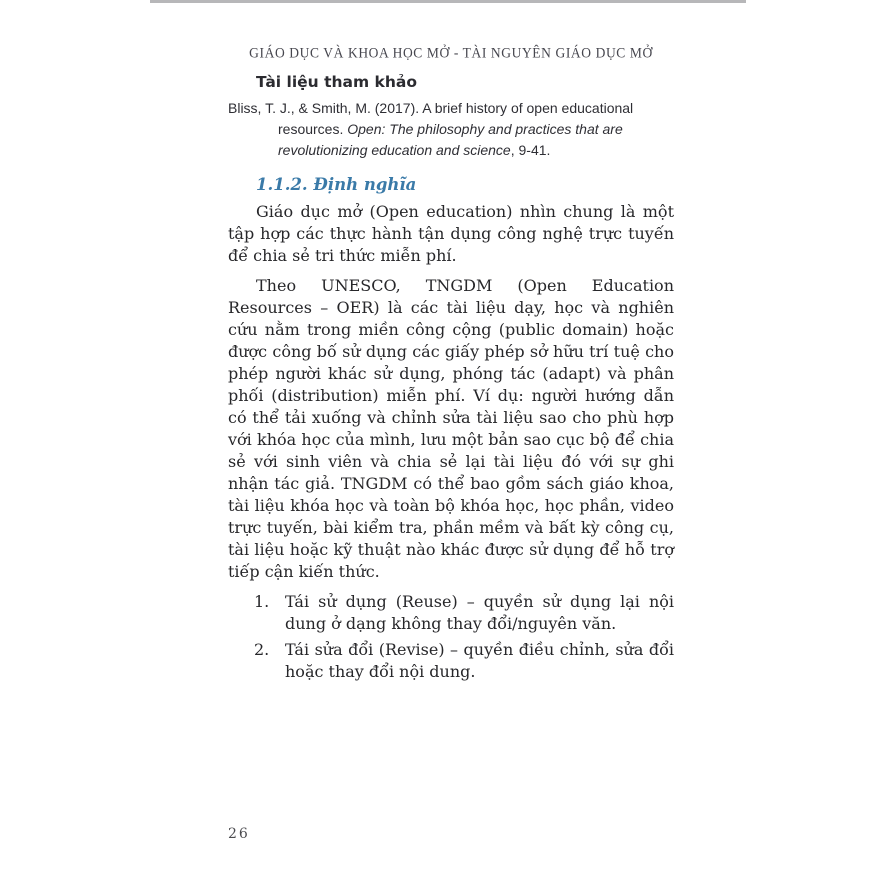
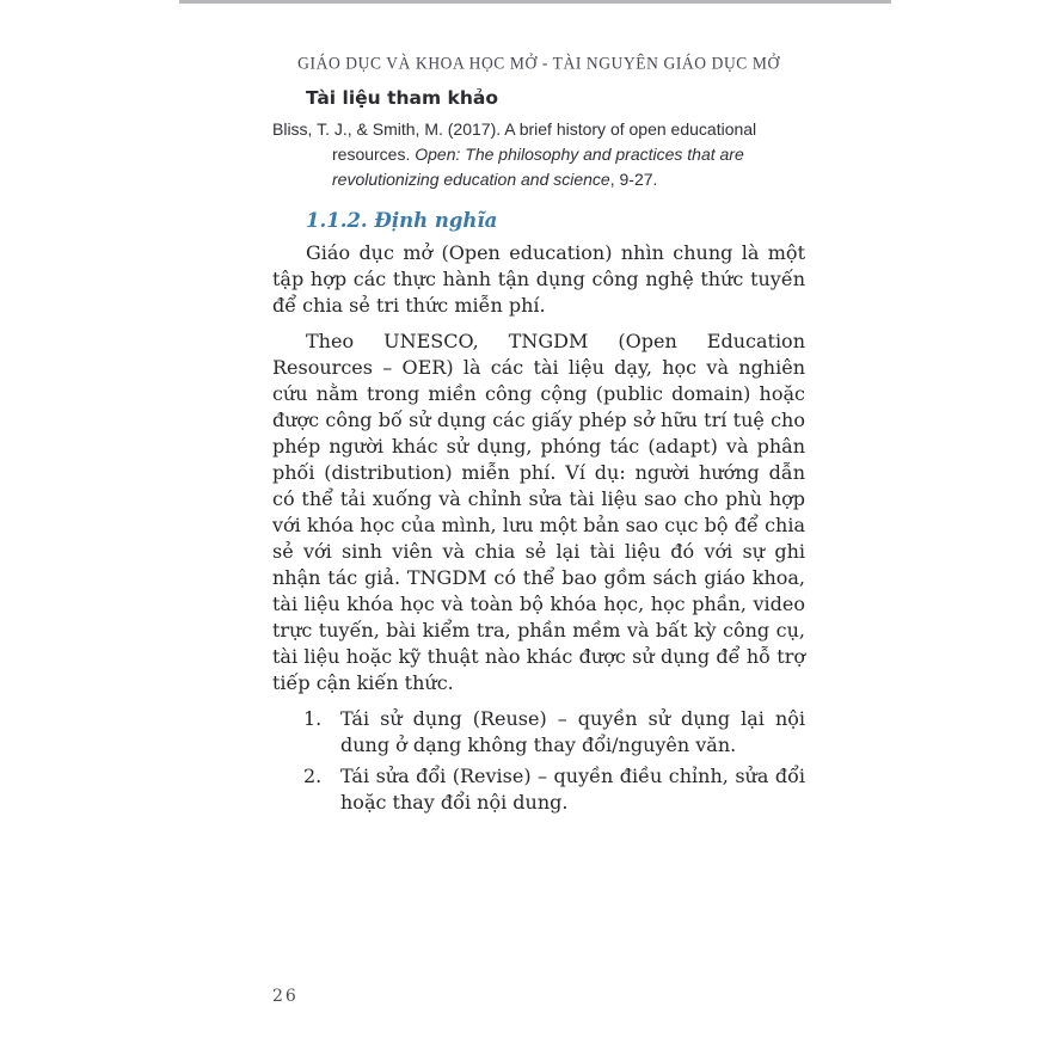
  GIÁO DỤC VÀ KHOA HỌC MỞ - TÀI NGUYÊN GIÁO DỤC MỞ
  Tài liệu tham khảo
- Bliss, T. J., & Smith, M. (2017). A brief history of open educational resources. Open: The philosophy and practices that are revolutionizing education and science, 9-41.
+ Bliss, T. J., & Smith, M. (2017). A brief history of open educational resources. Open: The philosophy and practices that are revolutionizing education and science, 9-27.
  1.1.2. Định nghĩa
- Giáo dục mở (Open education) nhìn chung là một tập hợp các thực hành tận dụng công nghệ trực tuyến để chia sẻ tri thức miễn phí.
+ Giáo dục mở (Open education) nhìn chung là một tập hợp các thực hành tận dụng công nghệ thức tuyến để chia sẻ tri thức miễn phí.
  Theo UNESCO, TNGDM (Open Education Resources – OER) là các tài liệu dạy, học và nghiên cứu nằm trong miền công cộng (public domain) hoặc được công bố sử dụng các giấy phép sở hữu trí tuệ cho phép người khác sử dụng, phóng tác (adapt) và phân phối (distribution) miễn phí. Ví dụ: người hướng dẫn có thể tải xuống và chỉnh sửa tài liệu sao cho phù hợp với khóa học của mình, lưu một bản sao cục bộ để chia sẻ với sinh viên và chia sẻ lại tài liệu đó với sự ghi nhận tác giả. TNGDM có thể bao gồm sách giáo khoa, tài liệu khóa học và toàn bộ khóa học, học phần, video trực tuyến, bài kiểm tra, phần mềm và bất kỳ công cụ, tài liệu hoặc kỹ thuật nào khác được sử dụng để hỗ trợ tiếp cận kiến thức.
  1.
  Tái sử dụng (Reuse) – quyền sử dụng lại nội dung ở dạng không thay đổi/nguyên văn.
  2.
  Tái sửa đổi (Revise) – quyền điều chỉnh, sửa đổi hoặc thay đổi nội dung.
  26
